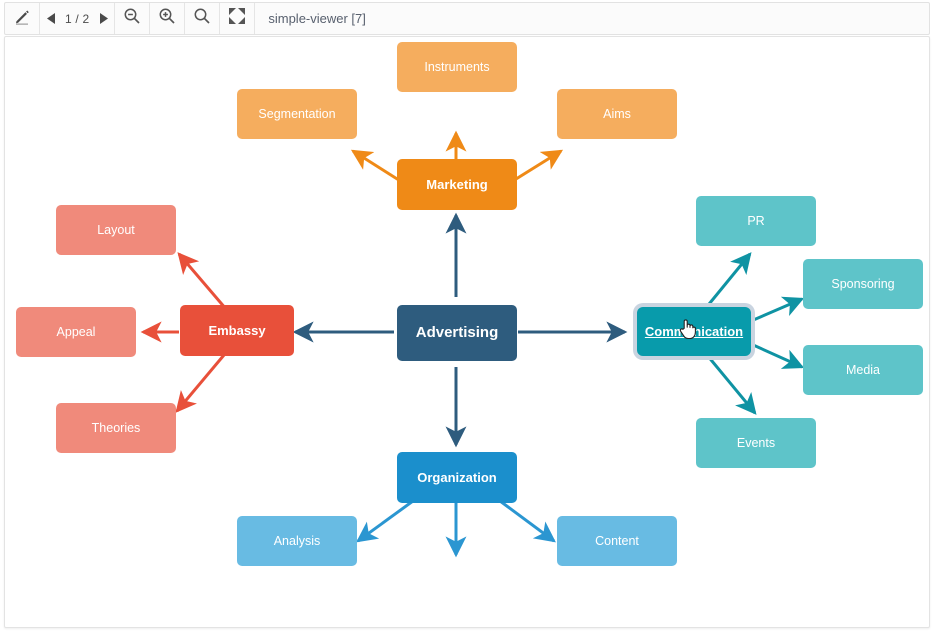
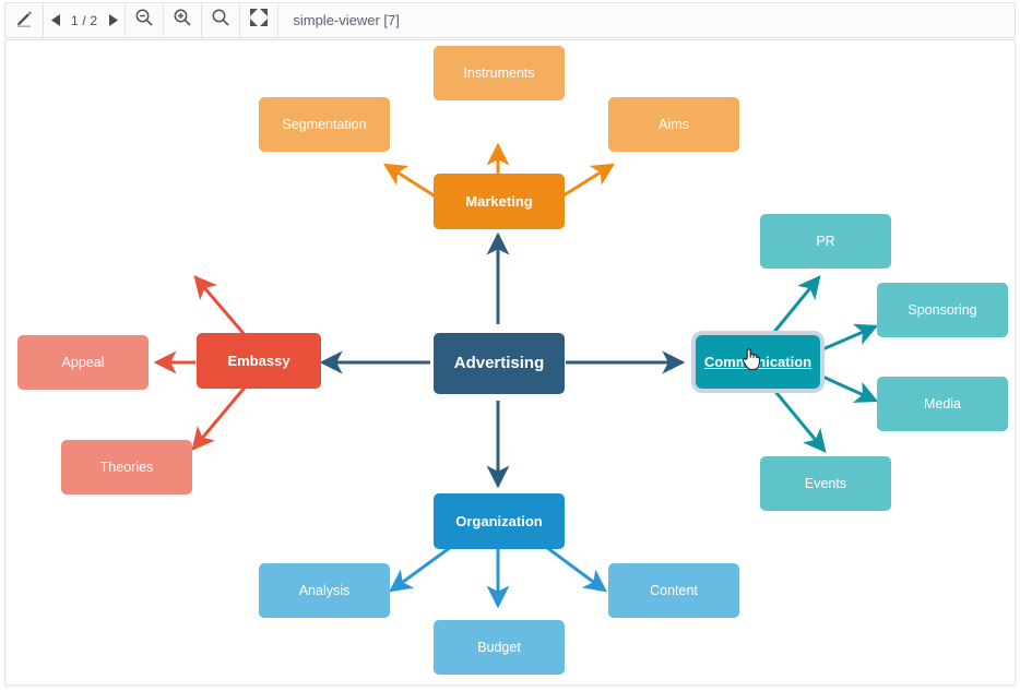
  1 / 2
  simple-viewer [7]
  Advertising
  Marketing
  Segmentation
  Instruments
  Aims
  Embassy
- Layout
  Appeal
  Theories
  Commnication
  PR
  Sponsoring
  Media
  Events
  Organization
  Analysis
+ Budget
  Content
